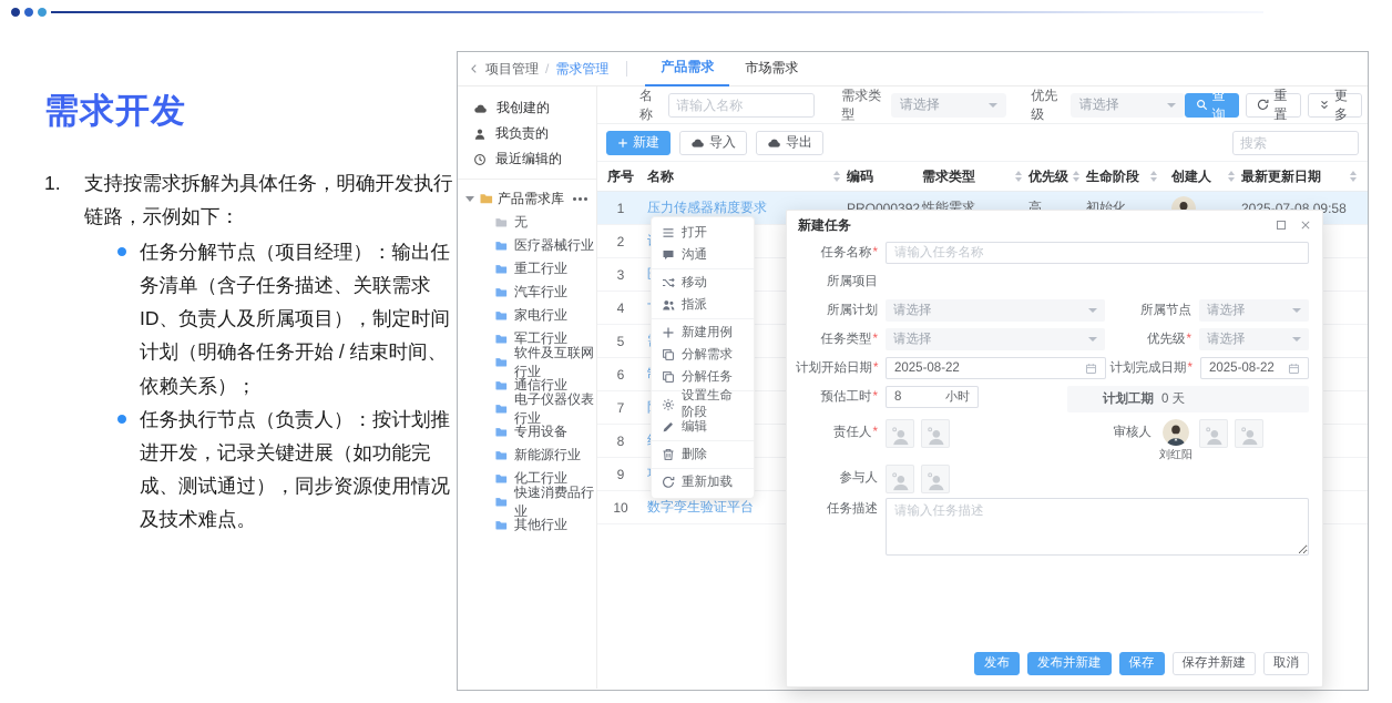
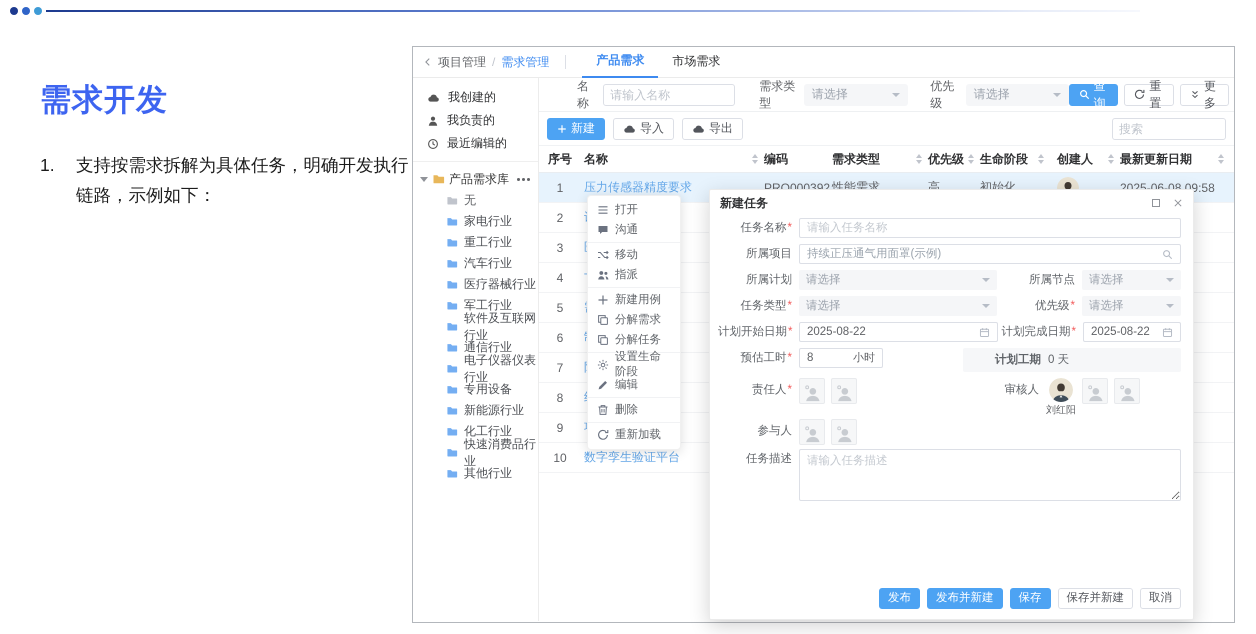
  需求开发
  1.
  支持按需求拆解为具体任务，明确开发执行链路，示例如下：
- 任务分解节点（项目经理）：输出任务清单（含子任务描述、关联需求 ID、负责人及所属项目），制定时间计划（明确各任务开始 / 结束时间、依赖关系）；
- 任务执行节点（负责人）：按计划推进开发，记录关键进展（如功能完成、测试通过），同步资源使用情况及技术难点。
  项目管理
  /
  需求管理
  产品需求
  市场需求
  我创建的
  我负责的
  最近编辑的
  产品需求库
  无
- 医疗器械行业
+ 家电行业
  重工行业
  汽车行业
- 家电行业
+ 医疗器械行业
  军工行业
  软件及互联网行业
  通信行业
  电子仪器仪表行业
  专用设备
  新能源行业
  化工行业
  快速消费品行业
  其他行业
  名称
  请输入名称
  需求类型
  请选择
  优先级
  请选择
  查询
  重置
  更多
  新建
  导入
  导出
  搜索
  序号
  名称
  编码
  需求类型
  优先级
  生命阶段
  创建人
  最新更新日期
  1
  压力传感器精度要求
  PRQ000392
  性能需求
  高
  初始化
- 2025-07-08 09:58
+ 2025-06-08 09:58
  2
  3
  4
  5
  6
  7
  8
  9
  10
  数字孪生验证平台
  打开
  沟通
  移动
  指派
  新建用例
  分解需求
  分解任务
  设置生命阶段
  编辑
  删除
  重新加载
  新建任务
  任务名称*
  请输入任务名称
  所属项目
+ 持续正压通气用面罩(示例)
  所属计划
  请选择
  所属节点
  请选择
  任务类型*
  请选择
  优先级*
  请选择
  计划开始日期*
  2025-08-22
  计划完成日期*
  2025-08-22
  预估工时*
  8
  小时
  计划工期
  0 天
  责任人*
  审核人
  刘红阳
  参与人
  任务描述
  请输入任务描述
  发布
  发布并新建
  保存
  保存并新建
  取消
